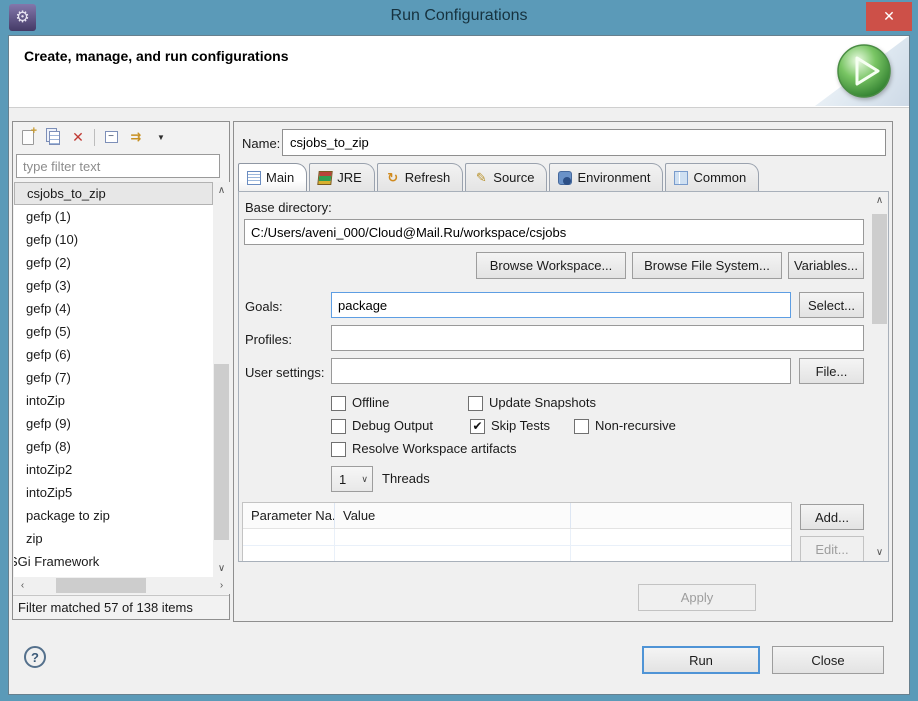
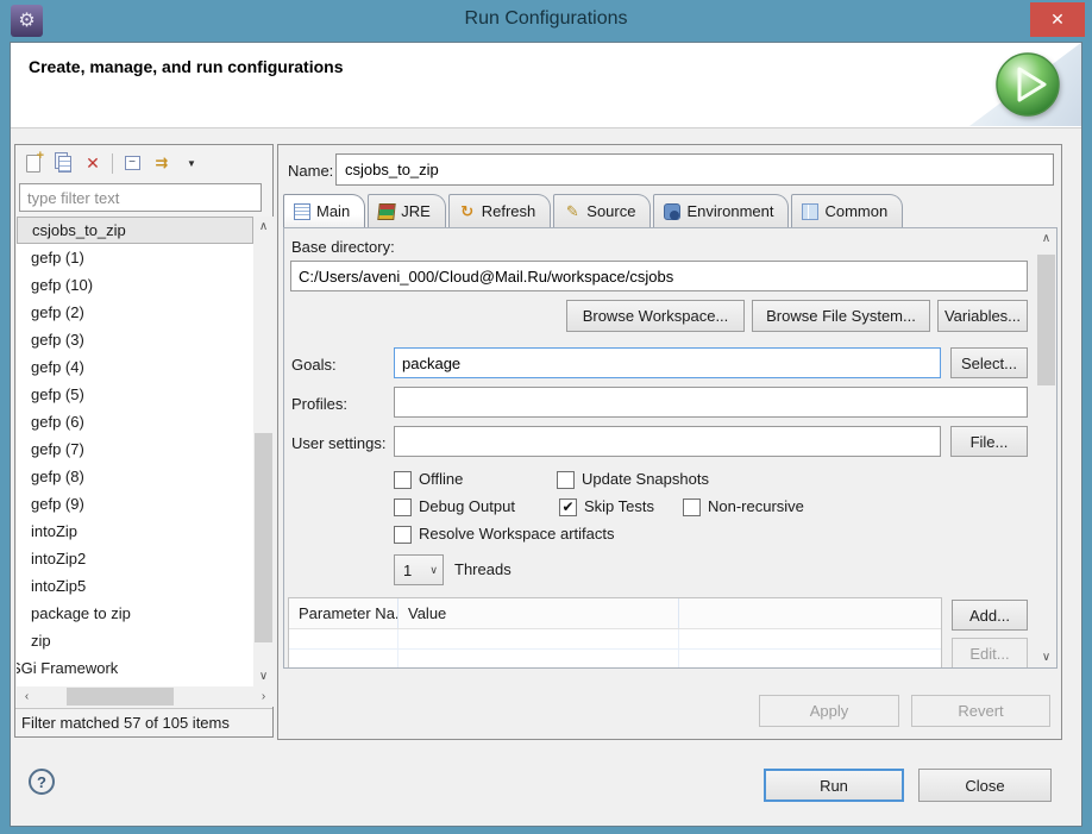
  ⚙
  Run Configurations
  ✕
  Create, manage, and run configurations
  +
  ✕
  −
  ⇉
  ▼
  type filter text
  csjobs_to_zip
  gefp (1)
  gefp (10)
  gefp (2)
  gefp (3)
  gefp (4)
  gefp (5)
  gefp (6)
  gefp (7)
- intoZip
+ gefp (8)
  gefp (9)
- gefp (8)
+ intoZip
  intoZip2
  intoZip5
  package to zip
  zip
  SGi Framework
  ∧
  ∨
  ‹
  ›
- Filter matched 57 of 138 items
+ Filter matched 57 of 105 items
  Name:
  csjobs_to_zip
  Main
  JRE
  ↻
  Refresh
  ✎
  Source
  Environment
  Common
  Base directory:
  C:/Users/aveni_000/Cloud@Mail.Ru/workspace/csjobs
  Browse Workspace...
  Browse File System...
  Variables...
  Goals:
  package
  Select...
  Profiles:
  User settings:
  File...
  Offline
  Update Snapshots
  Debug Output
  ✔
  Skip Tests
  Non-recursive
  Resolve Workspace artifacts
  1
  ∨
  Threads
  Parameter Na.
  Value
  Add...
  Edit...
  ∧
  ∨
  Apply
+ Revert
  ?
  Run
  Close
